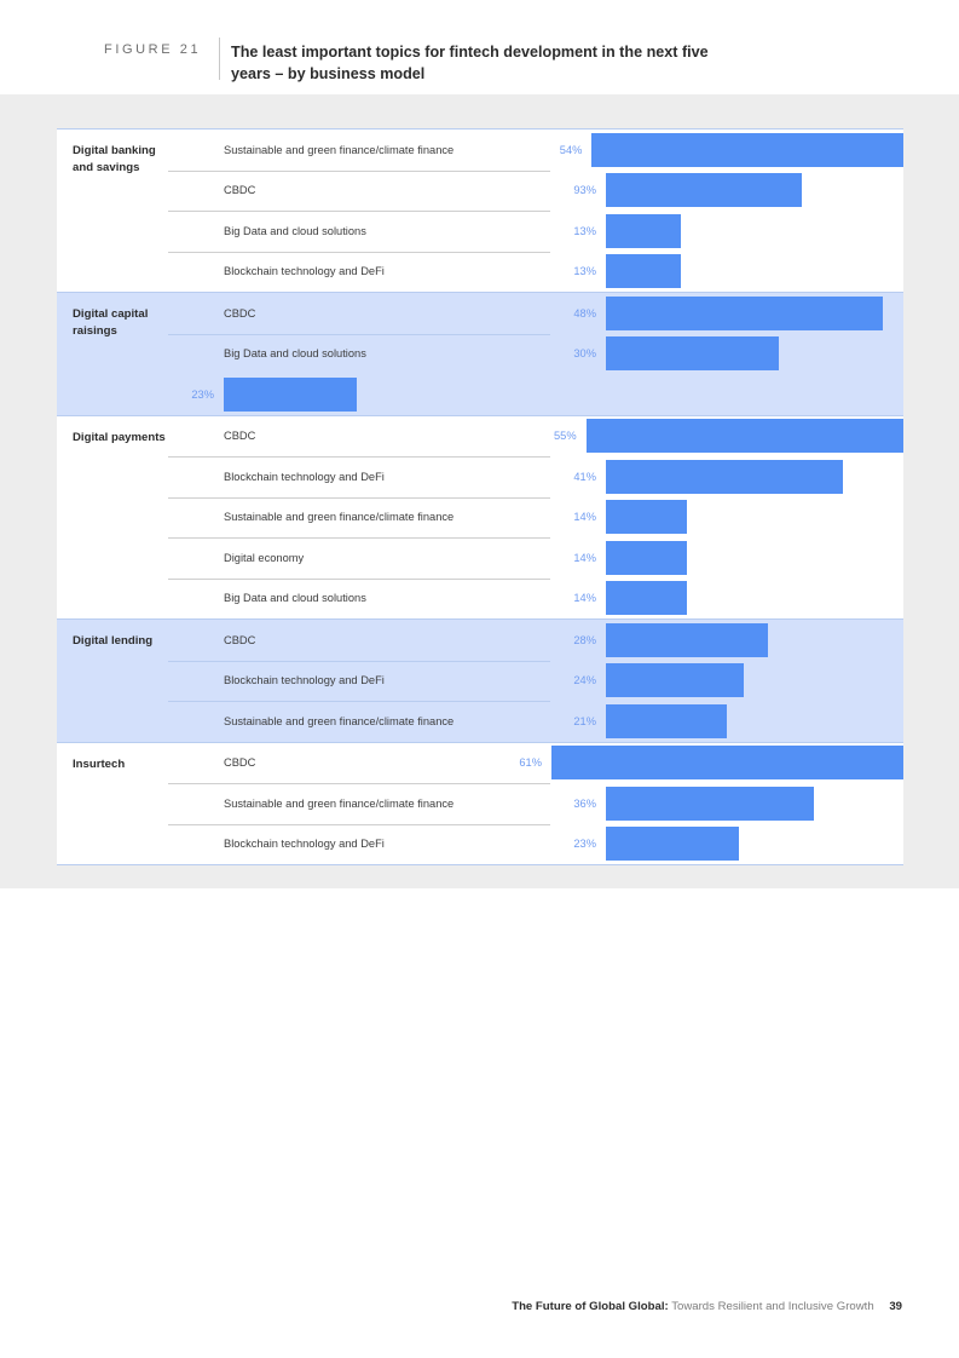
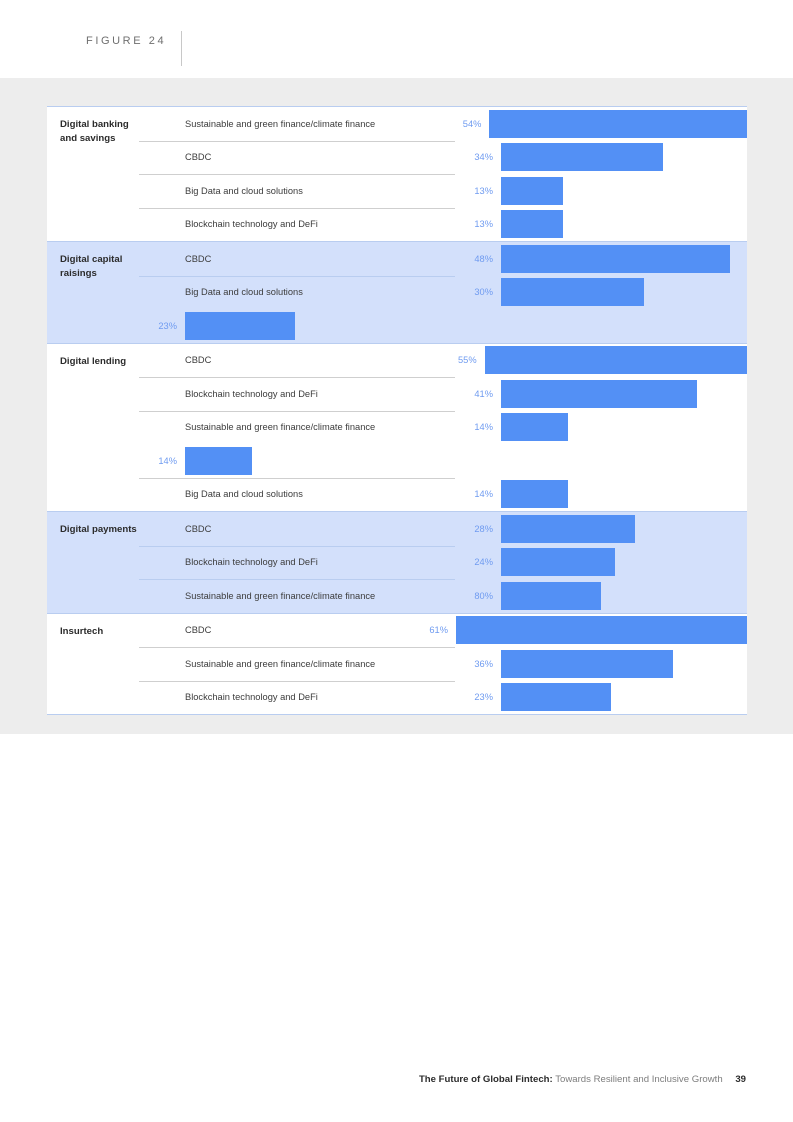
- FIGURE 21
+ FIGURE 24
- The least important topics for fintech development in the next five years – by business model
  Digital banking and savings
  Sustainable and green finance/climate finance
  54%
  CBDC
- 93%
+ 34%
  Big Data and cloud solutions
  13%
  Blockchain technology and DeFi
  13%
  Digital capital raisings
  CBDC
  48%
  Big Data and cloud solutions
  30%
  23%
- Digital payments
+ Digital lending
  CBDC
  55%
  Blockchain technology and DeFi
  41%
  Sustainable and green finance/climate finance
  14%
- Digital economy
  14%
  Big Data and cloud solutions
  14%
- Digital lending
+ Digital payments
  CBDC
  28%
  Blockchain technology and DeFi
  24%
  Sustainable and green finance/climate finance
- 21%
+ 80%
  Insurtech
  CBDC
  61%
  Sustainable and green finance/climate finance
  36%
  Blockchain technology and DeFi
  23%
- The Future of Global Global: Towards Resilient and Inclusive Growth 39
+ The Future of Global Fintech: Towards Resilient and Inclusive Growth 39
